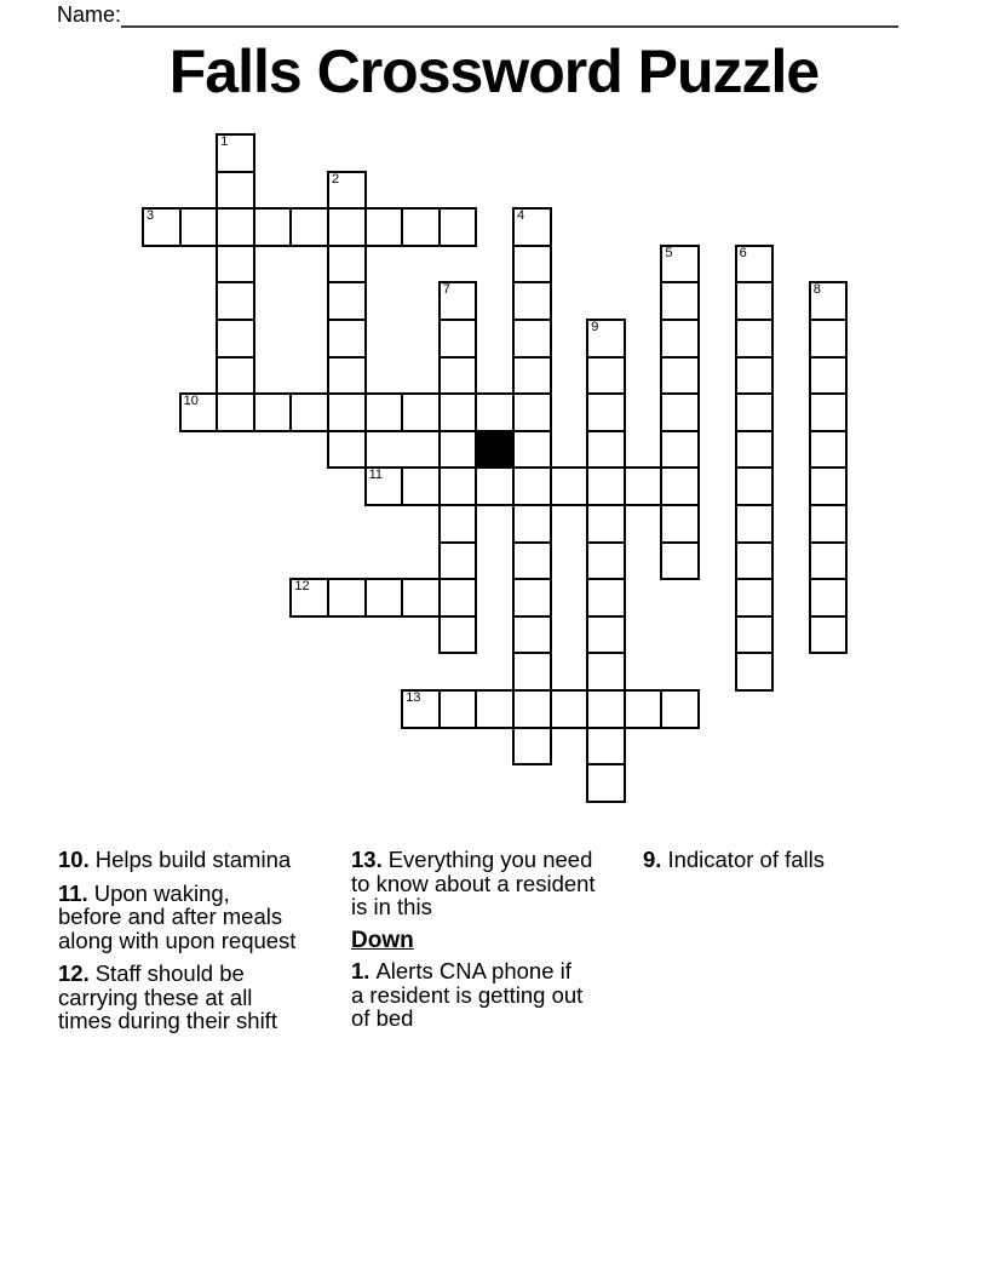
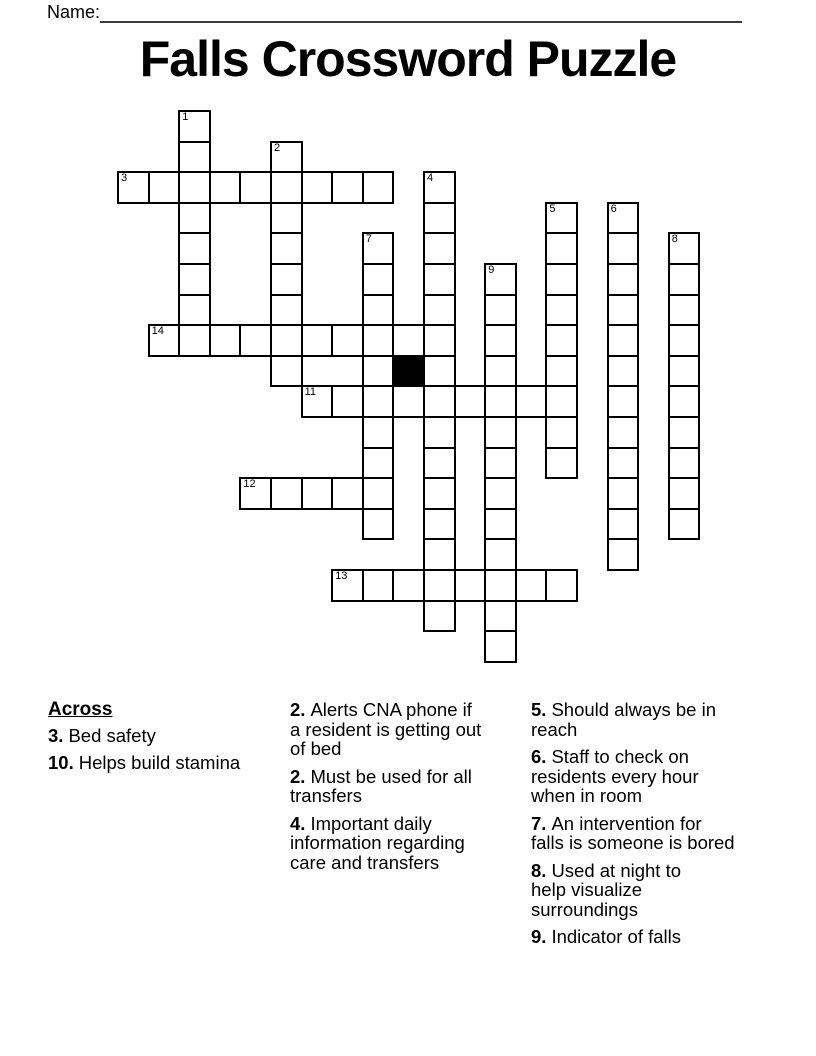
  Name:
  Falls Crossword Puzzle
  1
  2
  3
  4
  5
  6
  7
  8
  9
- 10
+ 14
  11
  12
  13
+ Across
+ 3. Bed safety
  10. Helps build stamina
- 11. Upon waking,
- before and after meals
- along with upon request
- 12. Staff should be
- carrying these at all
- times during their shift
- 13. Everything you need
- to know about a resident
- is in this
- Down
- 1. Alerts CNA phone if
+ 2. Alerts CNA phone if
  a resident is getting out
  of bed
+ 2. Must be used for all
+ transfers
+ 4. Important daily
+ information regarding
+ care and transfers
+ 5. Should always be in
+ reach
+ 6. Staff to check on
+ residents every hour
+ when in room
+ 7. An intervention for
+ falls is someone is bored
+ 8. Used at night to
+ help visualize
+ surroundings
  9. Indicator of falls
